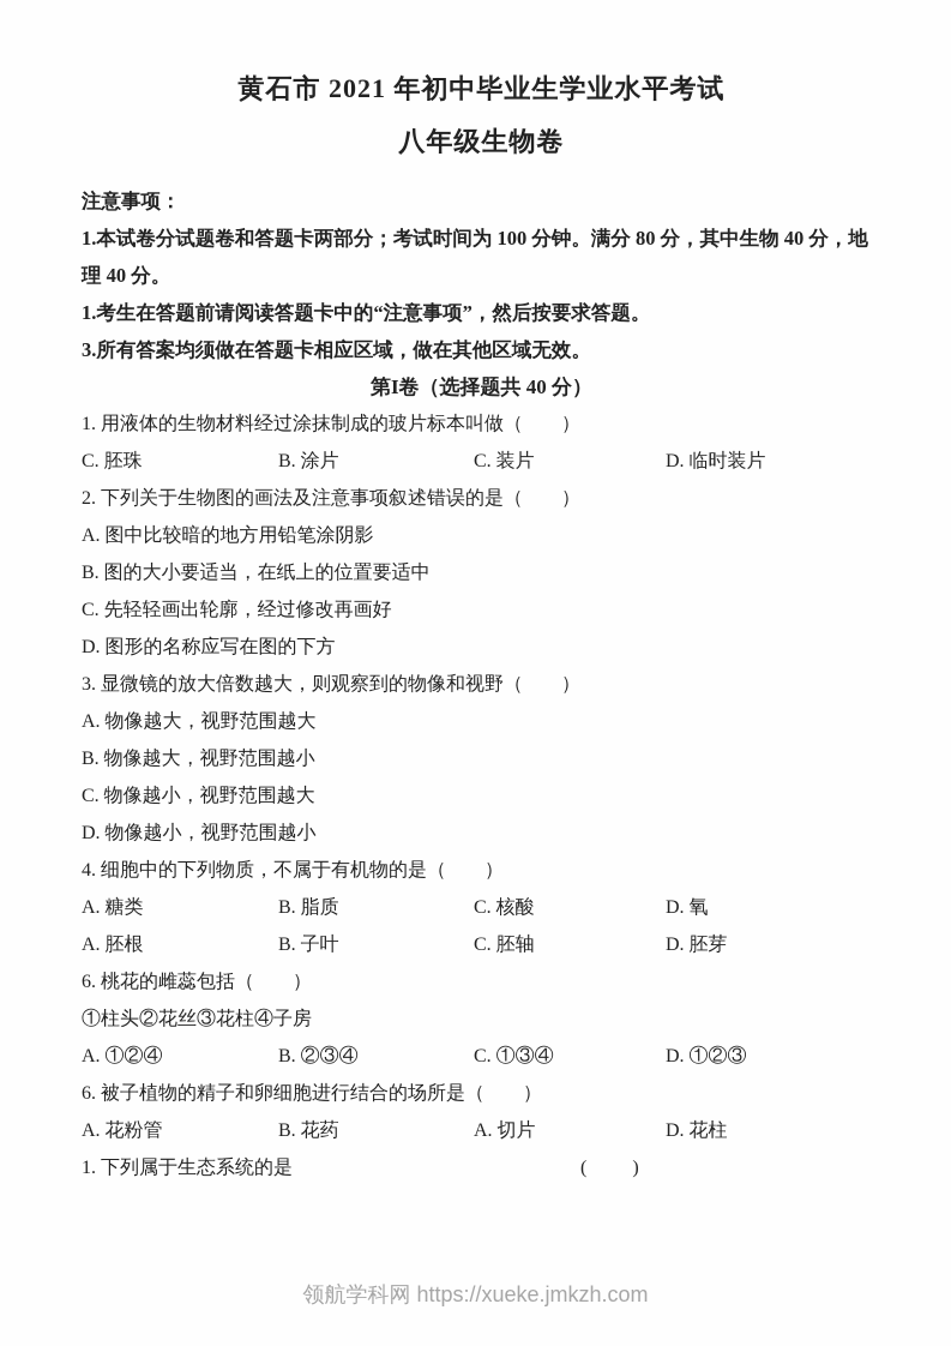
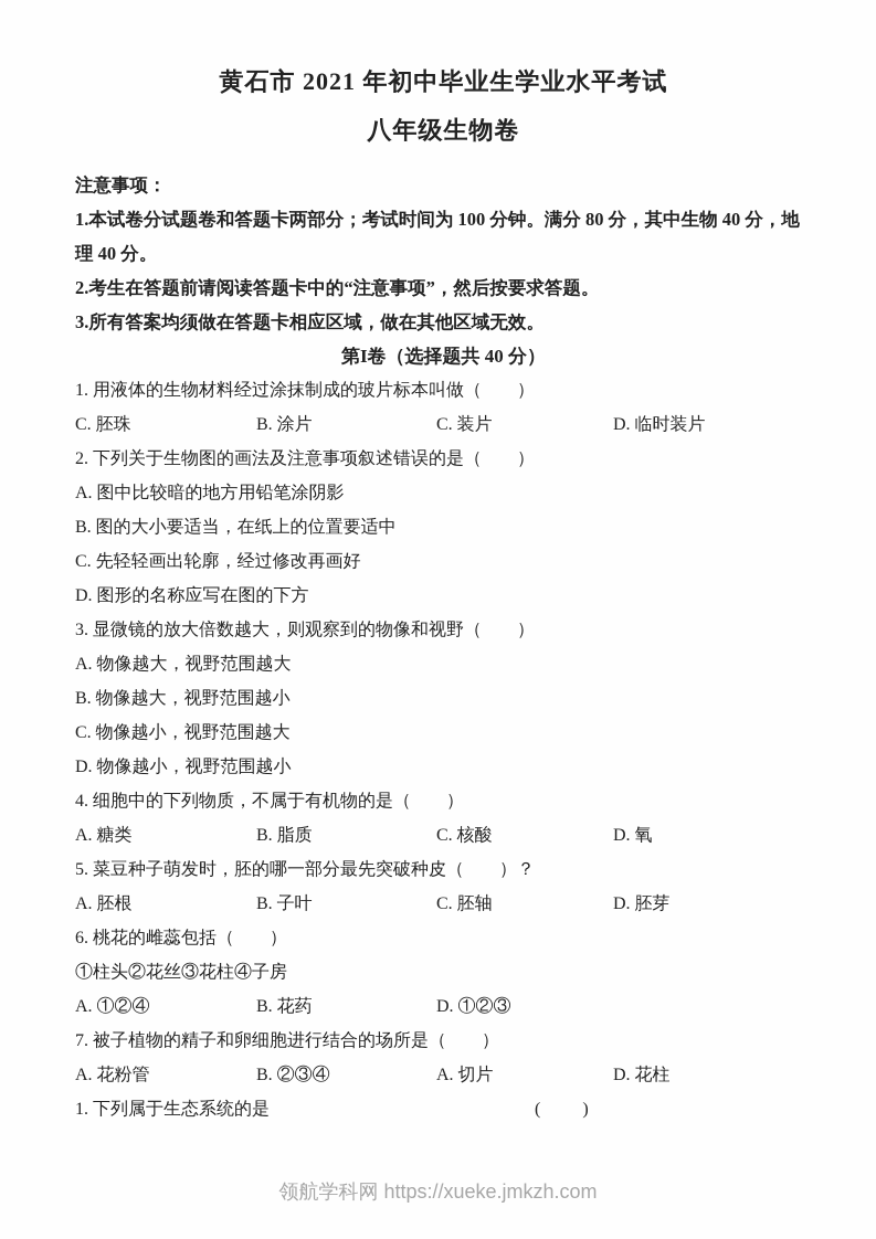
  黄石市 2021 年初中毕业生学业水平考试
  八年级生物卷
  注意事项：
  1.本试卷分试题卷和答题卡两部分；考试时间为 100 分钟。满分 80 分，其中生物 40 分，地理 40 分。
- 1.考生在答题前请阅读答题卡中的“注意事项”，然后按要求答题。
+ 2.考生在答题前请阅读答题卡中的“注意事项”，然后按要求答题。
  3.所有答案均须做在答题卡相应区域，做在其他区域无效。
  第I卷（选择题共 40 分）
  1. 用液体的生物材料经过涂抹制成的玻片标本叫做（ ）
  C. 胚珠
  B. 涂片
  C. 装片
  D. 临时装片
  2. 下列关于生物图的画法及注意事项叙述错误的是（ ）
  A. 图中比较暗的地方用铅笔涂阴影
  B. 图的大小要适当，在纸上的位置要适中
  C. 先轻轻画出轮廓，经过修改再画好
  D. 图形的名称应写在图的下方
  3. 显微镜的放大倍数越大，则观察到的物像和视野（ ）
  A. 物像越大，视野范围越大
  B. 物像越大，视野范围越小
  C. 物像越小，视野范围越大
  D. 物像越小，视野范围越小
  4. 细胞中的下列物质，不属于有机物的是（ ）
  A. 糖类
  B. 脂质
  C. 核酸
  D. 氧
+ 5. 菜豆种子萌发时，胚的哪一部分最先突破种皮（ ）？
  A. 胚根
  B. 子叶
  C. 胚轴
  D. 胚芽
  6. 桃花的雌蕊包括（ ）
  ①柱头②花丝③花柱④子房
  A. ①②④
- B. ②③④
+ B. 花药
- C. ①③④
  D. ①②③
- 6. 被子植物的精子和卵细胞进行结合的场所是（ ）
+ 7. 被子植物的精子和卵细胞进行结合的场所是（ ）
  A. 花粉管
- B. 花药
+ B. ②③④
  A. 切片
  D. 花柱
  1. 下列属于生态系统的是
  ( )
  领航学科网 https://xueke.jmkzh.com
